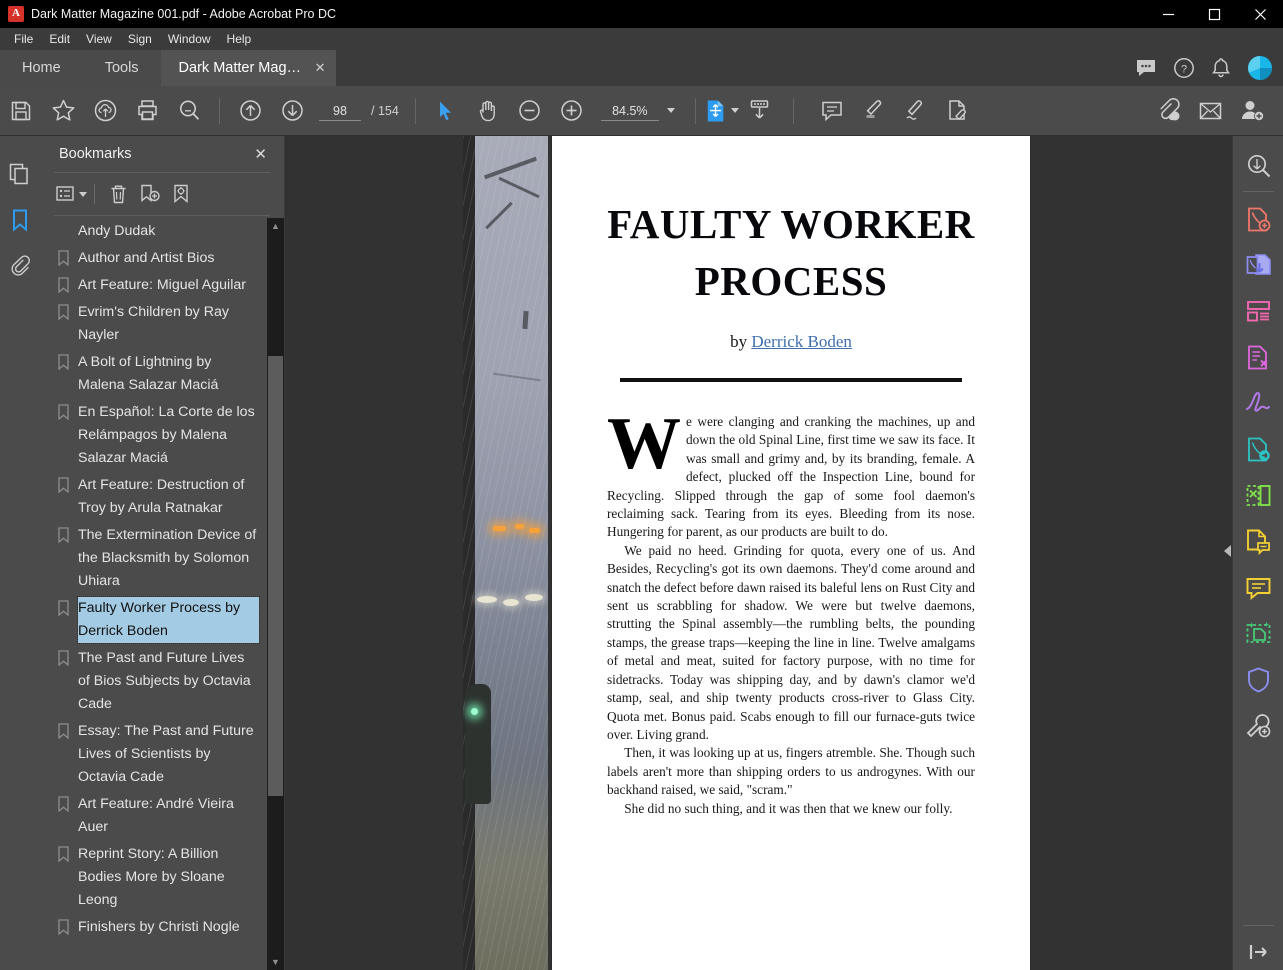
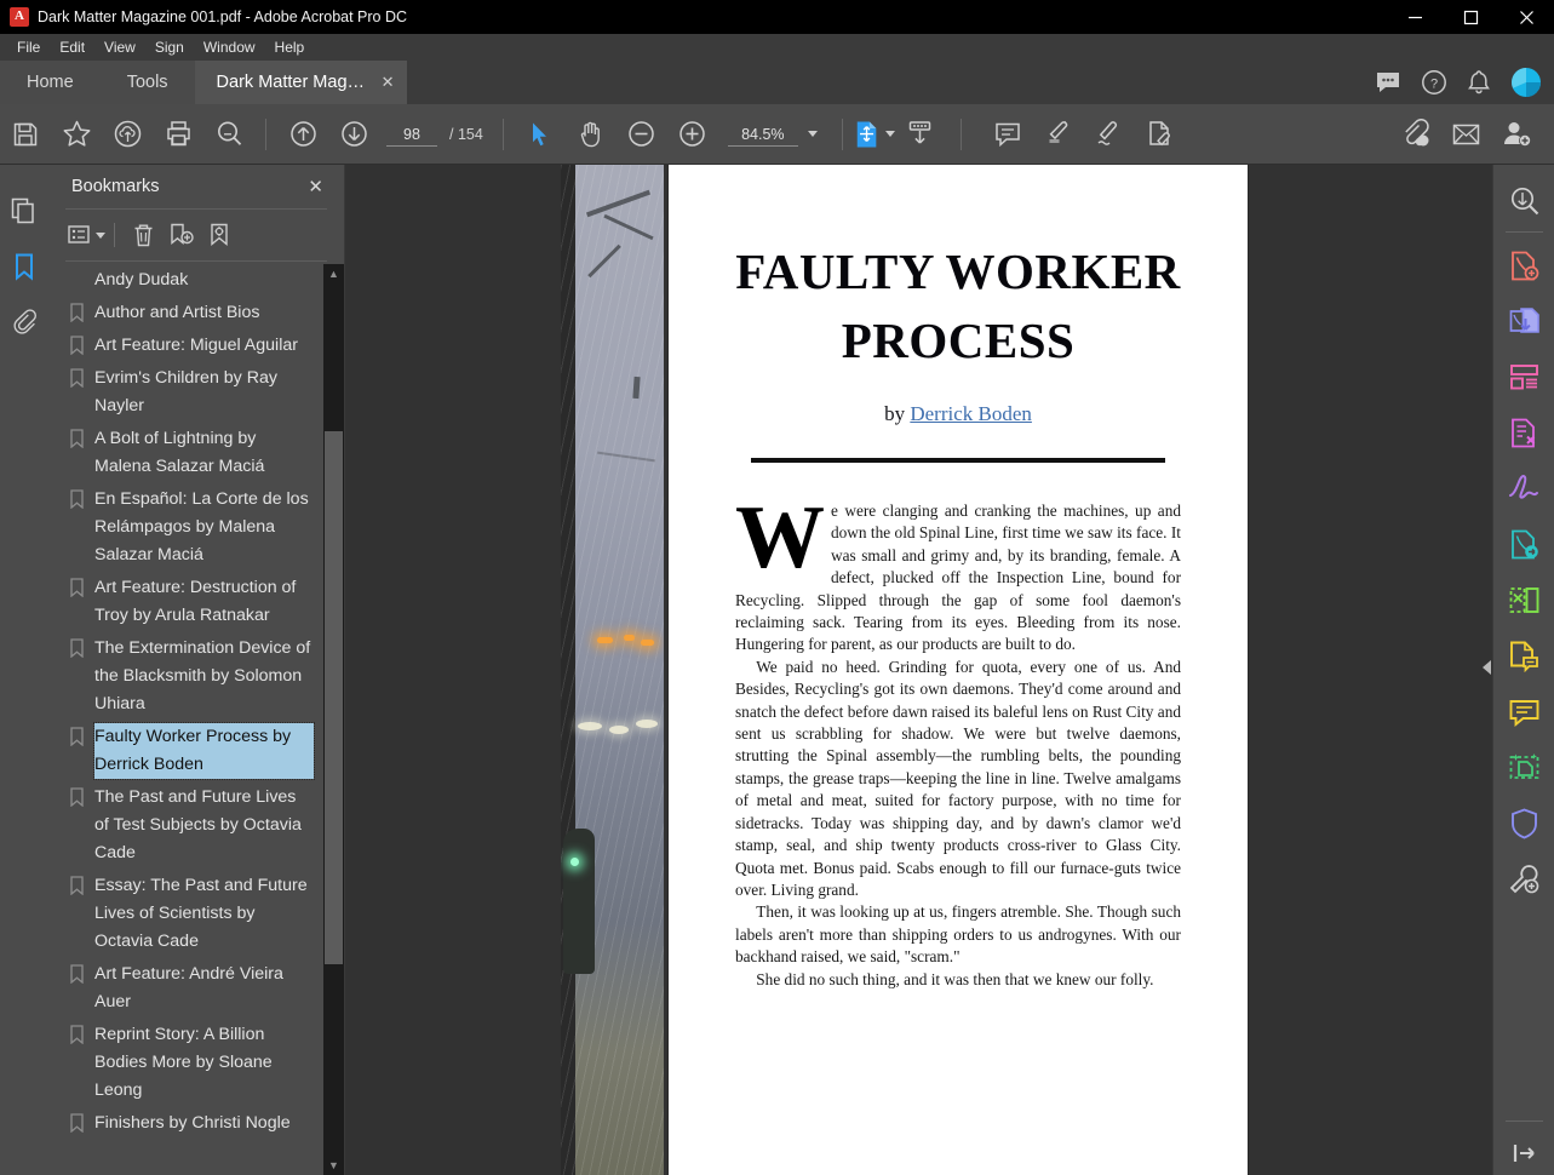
  Dark Matter Magazine 001.pdf - Adobe Acrobat Pro DC
  File
  Edit
  View
  Sign
  Window
  Help
  Home
  Tools
  Dark Matter Magaz
  ✕
  ?
  98
  / 154
  84.5%
  Bookmarks
  ✕
  Andy Dudak
  Author and Artist Bios
  Art Feature: Miguel Aguilar
  Evrim's Children by Ray Nayler
  A Bolt of Lightning by Malena Salazar Maciá
  En Español: La Corte de los Relámpagos by Malena Salazar Maciá
  Art Feature: Destruction of Troy by Arula Ratnakar
  The Extermination Device of the Blacksmith by Solomon Uhiara
  Faulty Worker Process by Derrick Boden
- The Past and Future Lives of Bios Subjects by Octavia Cade
+ The Past and Future Lives of Test Subjects by Octavia Cade
  Essay: The Past and Future Lives of Scientists by Octavia Cade
  Art Feature: André Vieira Auer
  Reprint Story: A Billion Bodies More by Sloane Leong
  Finishers by Christi Nogle
  ▲
  ▼
  FAULTY WORKER PROCESS
  by Derrick Boden
  W
  e were clanging and cranking the machines, up and down the old Spinal Line, first time we saw its face. It was small and grimy and, by its branding, female. A defect, plucked off the Inspection Line, bound for Recycling. Slipped through the gap of some fool daemon's reclaiming sack. Tearing from its eyes. Bleeding from its nose. Hungering for parent, as our products are built to do.
  We paid no heed. Grinding for quota, every one of us. And Besides, Recycling's got its own daemons. They'd come around and snatch the defect before dawn raised its baleful lens on Rust City and sent us scrabbling for shadow. We were but twelve daemons, strutting the Spinal assembly—the rumbling belts, the pounding stamps, the grease traps—keeping the line in line. Twelve amalgams of metal and meat, suited for factory purpose, with no time for sidetracks. Today was shipping day, and by dawn's clamor we'd stamp, seal, and ship twenty products cross-river to Glass City. Quota met. Bonus paid. Scabs enough to fill our furnace-guts twice over. Living grand.
  Then, it was looking up at us, fingers atremble. She. Though such labels aren't more than shipping orders to us androgynes. With our backhand raised, we said, "scram."
  She did no such thing, and it was then that we knew our folly.
